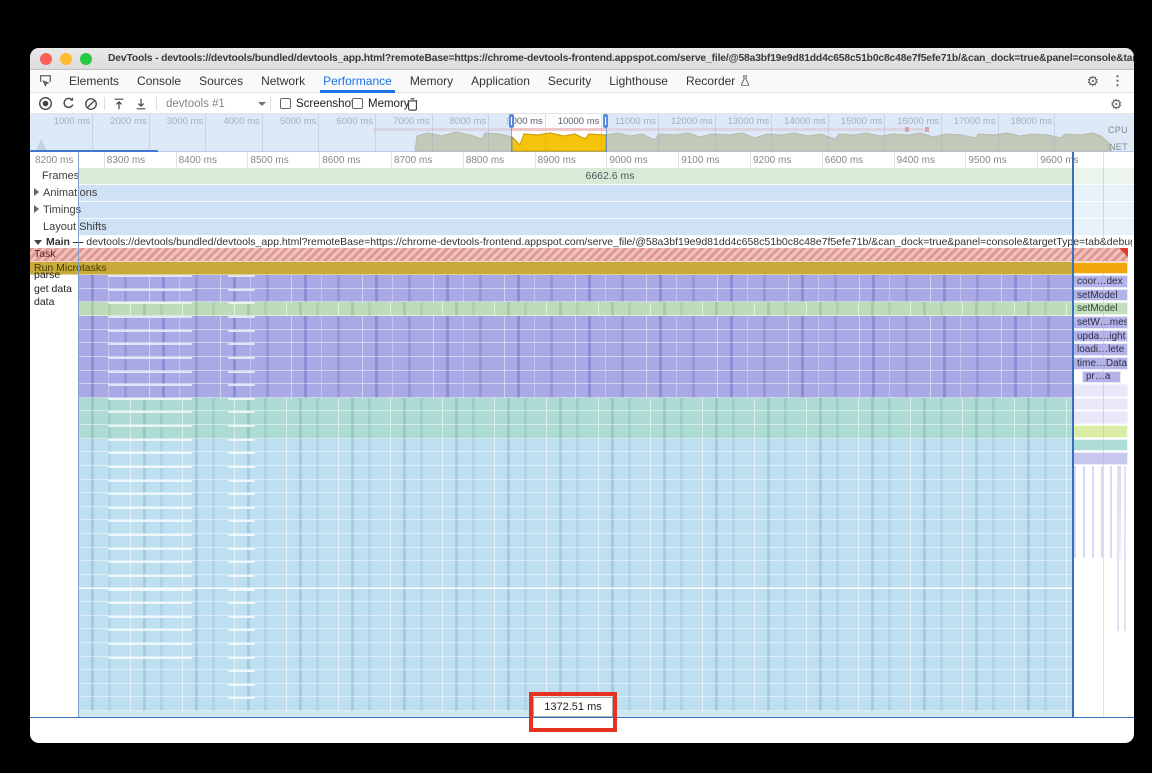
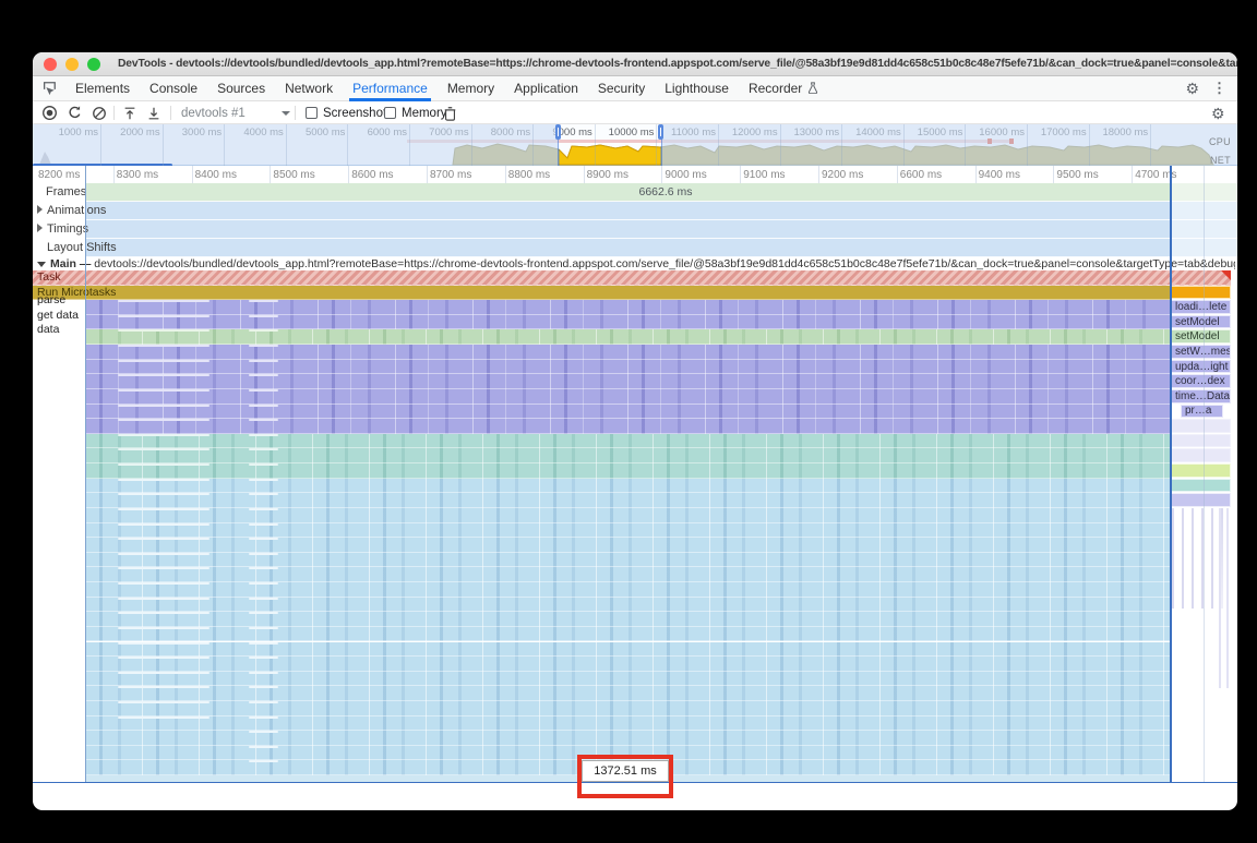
  DevTools - devtools://devtools/bundled/devtools_app.html?remoteBase=https://chrome-devtools-frontend.appspot.com/serve_file/@58a3bf19e9d81dd4c658c51b0c8c48e7f5efe71b/&can_dock=true&panel=console&ta
  Elements
  Console
  Sources
  Network
  Performance
  Memory
  Application
  Security
  Lighthouse
  Recorder
  ⚙
  ⋮
  devtools #1
  Screensho
  Memory
  ⚙
  1000 ms
  2000 ms
  3000 ms
  4000 ms
  5000 ms
  6000 ms
  7000 ms
  8000 ms
  000 ms
  10000 ms
  11000 ms
  12000 ms
  13000 ms
  14000 ms
  15000 ms
  16000 ms
  17000 ms
  18000 ms
  CPU
  NET
  8200 ms
  8300 ms
  8400 ms
  8500 ms
  8600 ms
  8700 ms
  8800 ms
  8900 ms
  9000 ms
  9100 ms
  9200 ms
  6600 ms
  9400 ms
  9500 ms
- 9600 ms
+ 4700 ms
  6662.6 ms
  Frames
  Animatons
  Timing
  Layout Shifts
  Main devtools://devtools/bundled/devtools_app.html?remoteBase=https://chrome-devtools-frontend.appspot.com/serve_file/@58a3bf19e9d81dd4c658c51b0c8c48e7f5efe71b/&can_dock=true&panel=console&targetType=tab&debu
  Task
  Run Micrtasks
  parse
  loa…ete
  l…e
- coor…dex
+ loadi…lete
  get data
  setModel
  s…l
  setModel
  data
  setModel
  s…l
  setModel
  set…mes
  s…
  setW…mes
  upd…ght
  u…t
  upda…ight
  coo…ex
  c…
- loadi…lete
+ coor…dex
  tim…ata
  t…a
  time…Data
  tim…ata
  t…a
  pr…a
  pro…ace
  p…
  app…vel
  a…l
  #ap…vel
  #…l
  #ap…vel
  #…l
  #a…l
  #…
  #a…l
  #…
  #a…l
  #…
  #a…l
  #…
  #a…l
  #…
  #a…l
  #…
  #a…l
  #…
  #a…l
  #…
  #a…l
  #…
  #a…l
  #…
  #a…l
  #…
  #a…l
  #…
  #a…l
  #…
  #a…l
  #…
  #a…l
  #…
  #a…l
  #…
  #a…l
  #…
  #…
  #…
  #…
  1372.51 ms
